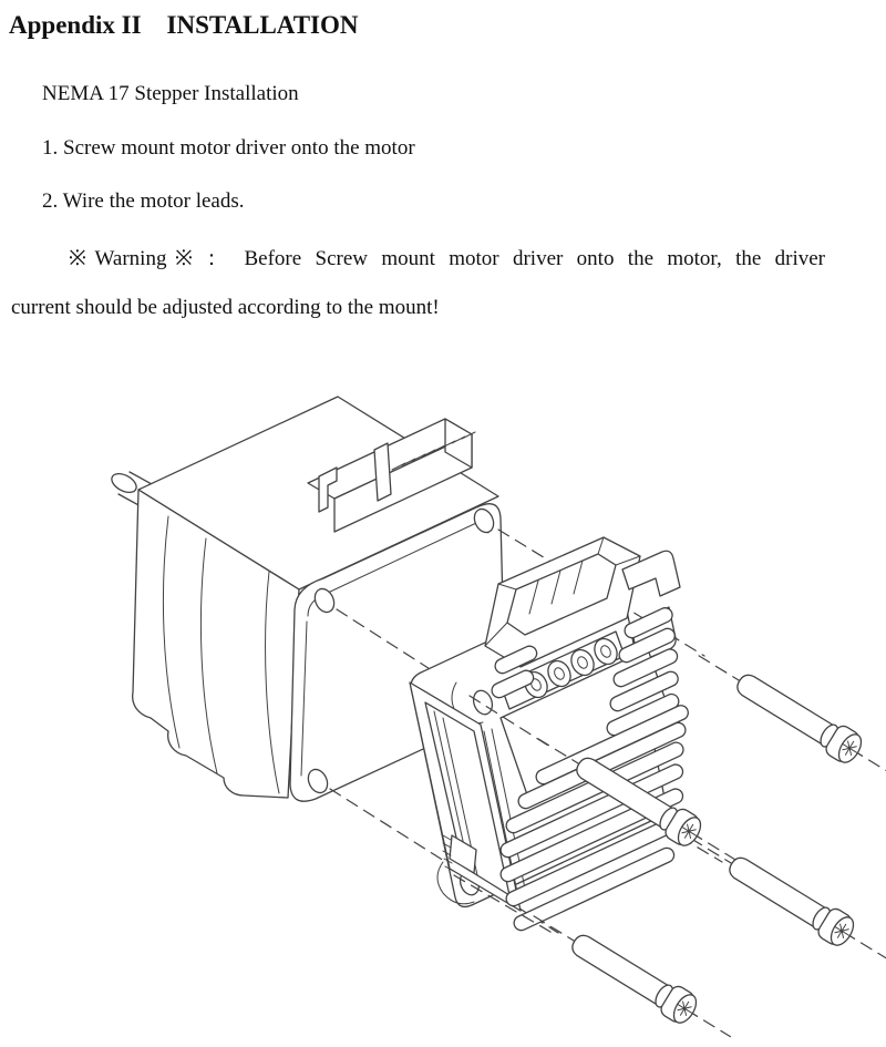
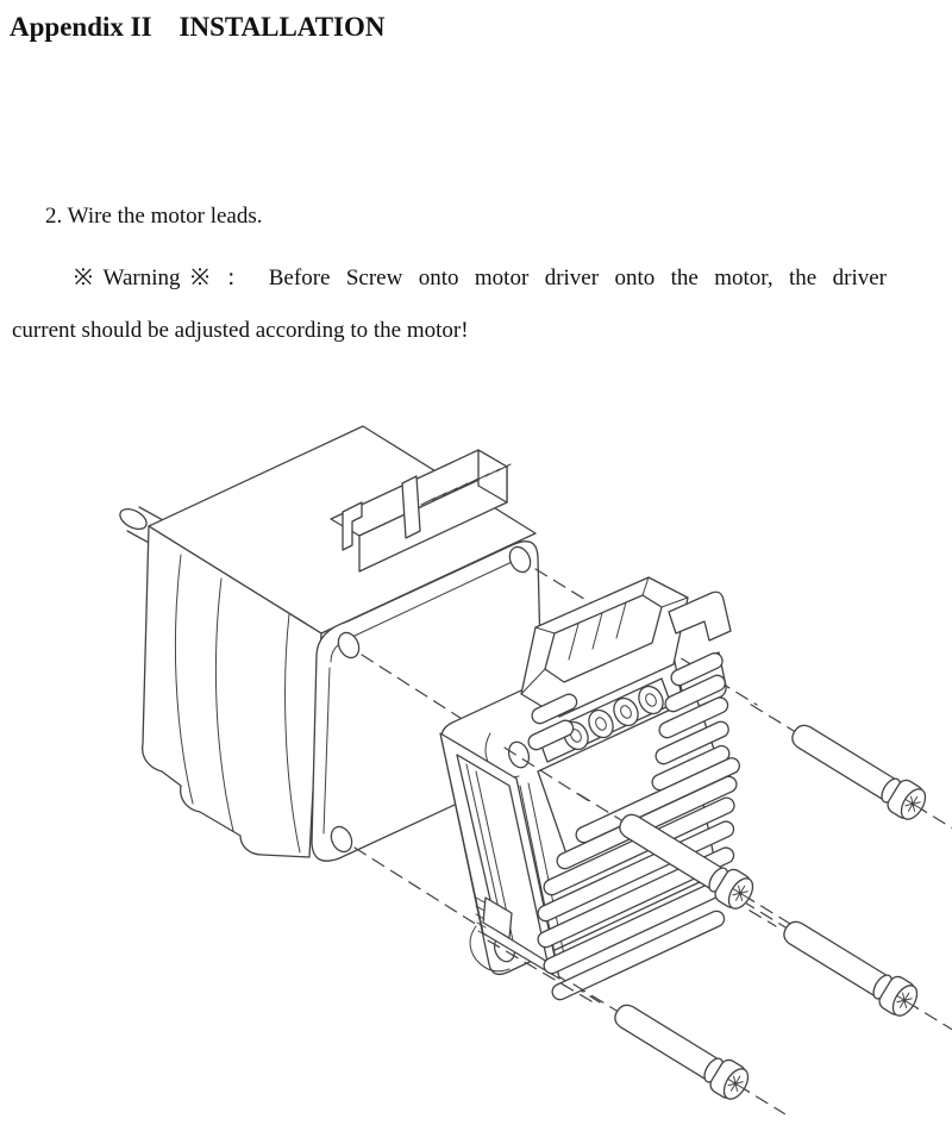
  Appendix II INSTALLATION
- NEMA 17 Stepper Installation
- 1. Screw mount motor driver onto the motor
  2. Wire the motor leads.
- ※Warning※： Before Screw mount motor driver onto the motor, the driver
+ ※Warning※： Before Screw onto motor driver onto the motor, the driver
- current should be adjusted according to the mount!
+ current should be adjusted according to the motor!
